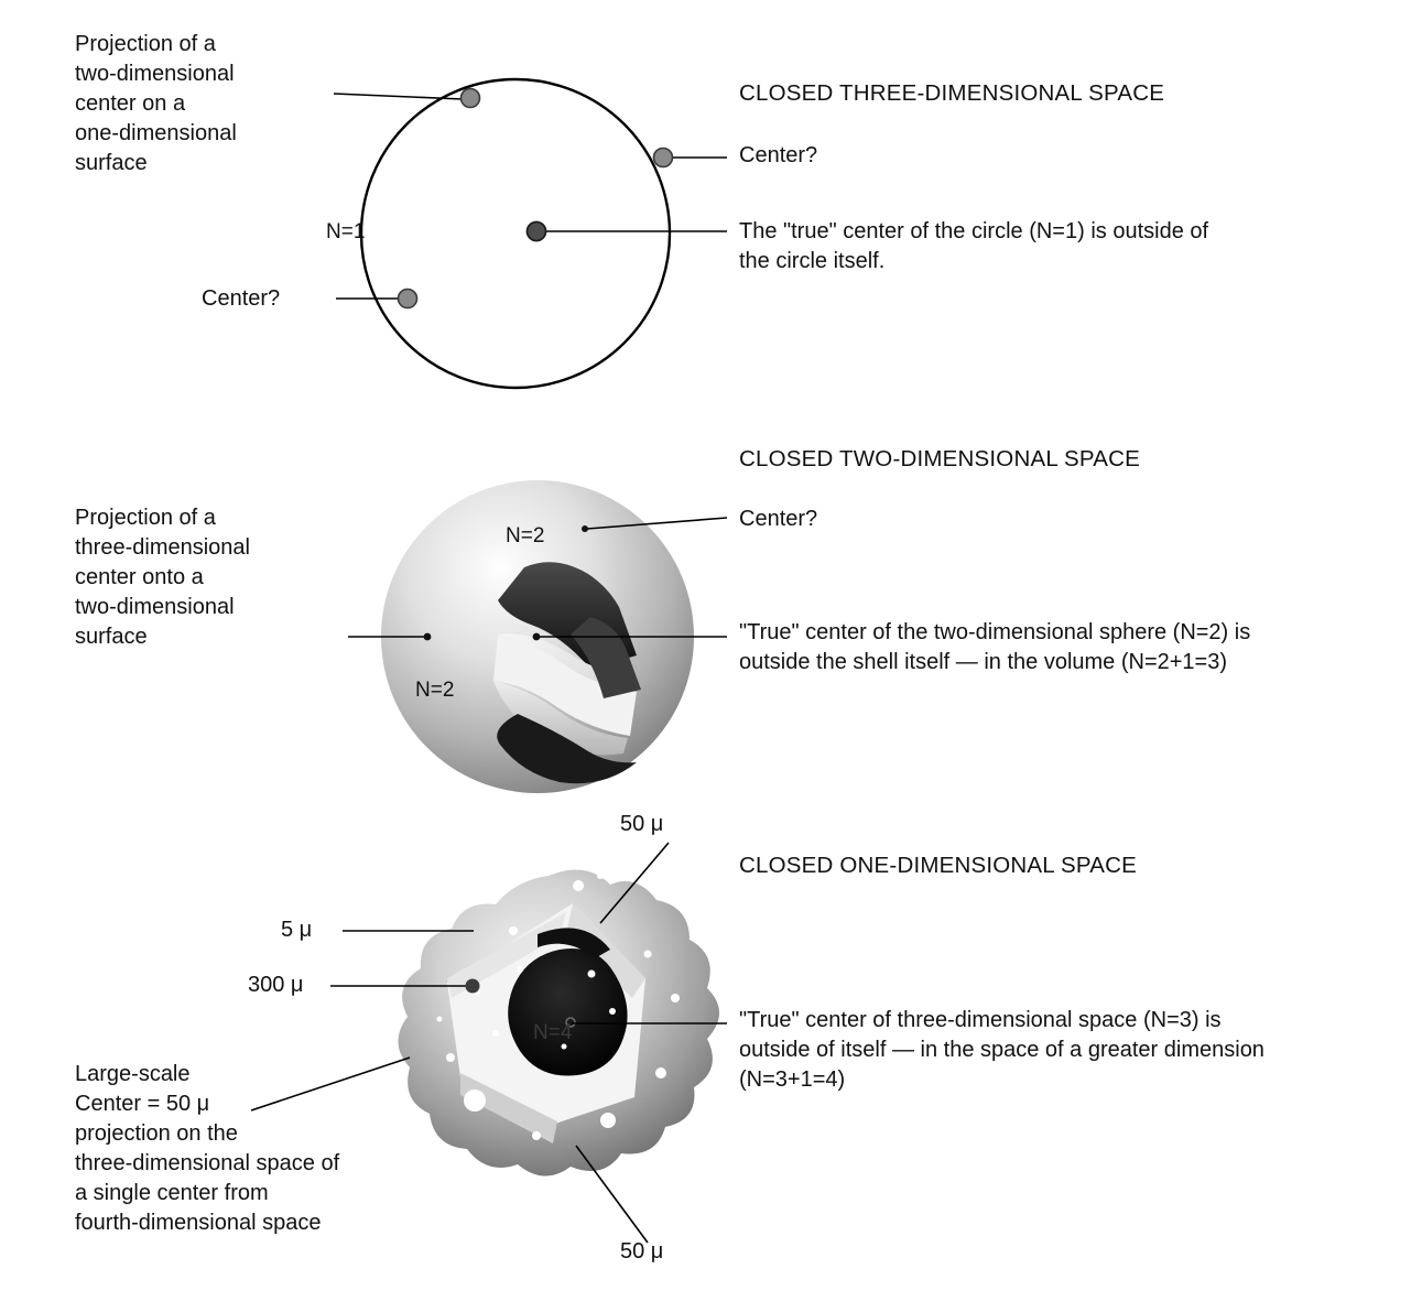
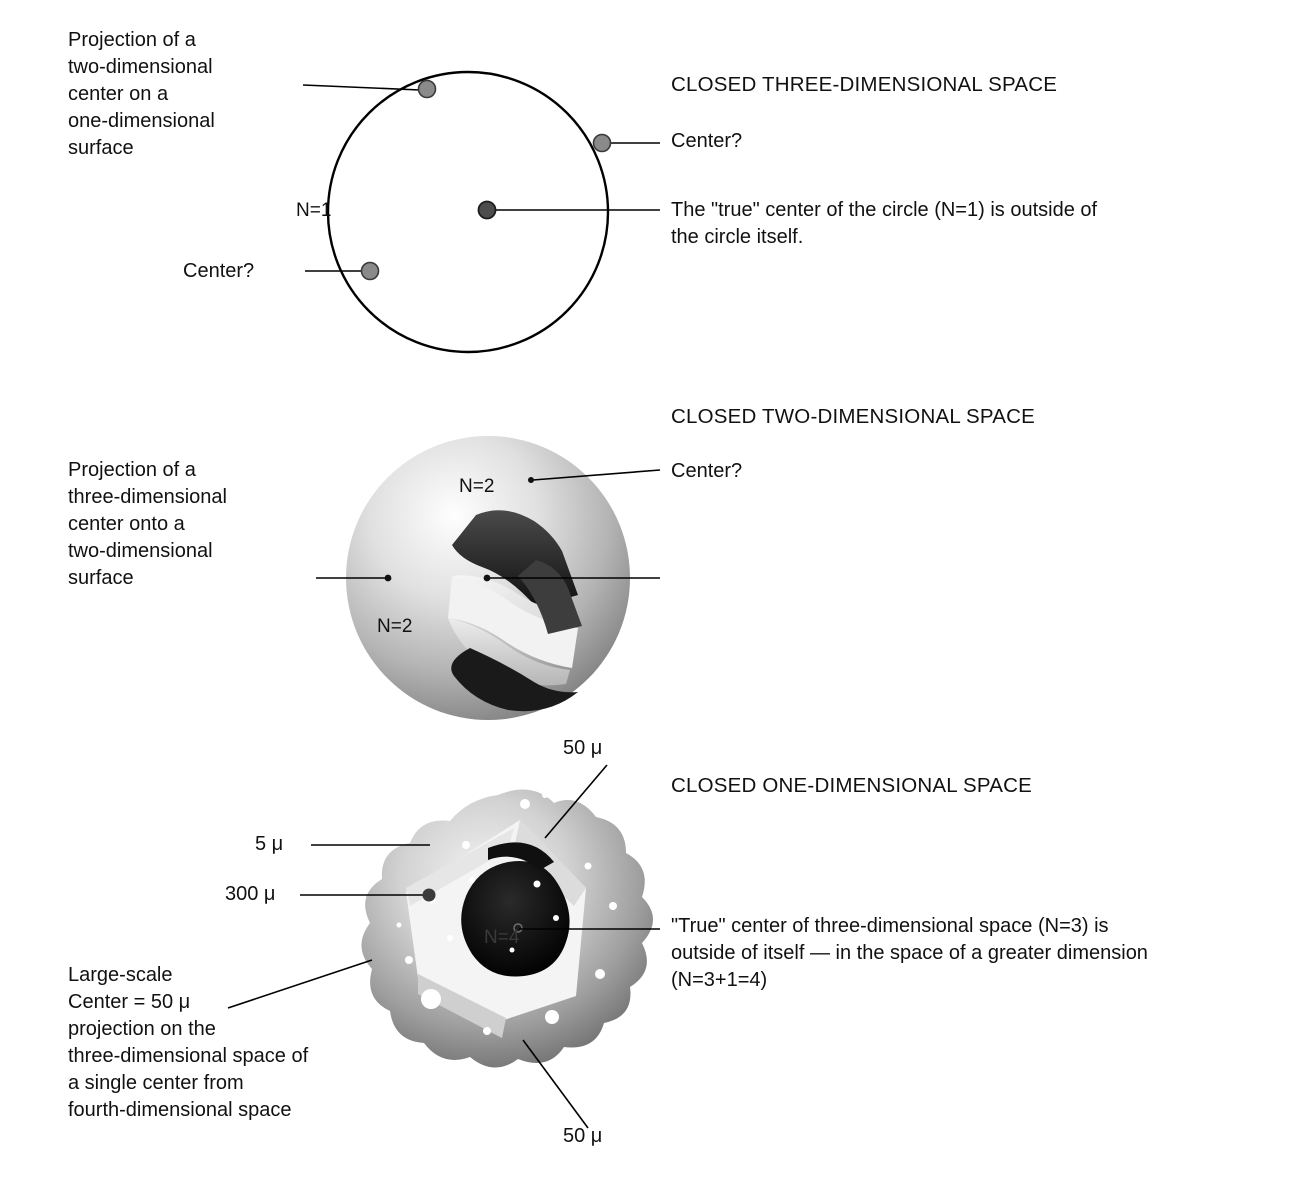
  Projection of a
  two-dimensional
  center on a
  one-dimensional
  surface
  CLOSED THREE-DIMENSIONAL SPACE
  Center?
  The "true" center of the circle (N=1) is outside of
  the circle itself.
  N=1
  Center?
  CLOSED TWO-DIMENSIONAL SPACE
  Projection of a
  three-dimensional
  center onto a
  two-dimensional
  surface
  Center?
  N=2
- "True" center of the two-dimensional sphere (N=2) is
- outside the shell itself — in the volume (N=2+1=3)
  N=2
  50 μ
  CLOSED ONE-DIMENSIONAL SPACE
  5 μ
  300 μ
  "True" center of three-dimensional space (N=3) is
  outside of itself — in the space of a greater dimension
  (N=3+1=4)
  N=4
  Large-scale
  Center = 50 μ
  projection on the
  three-dimensional space of
  a single center from
  fourth-dimensional space
  50 μ
